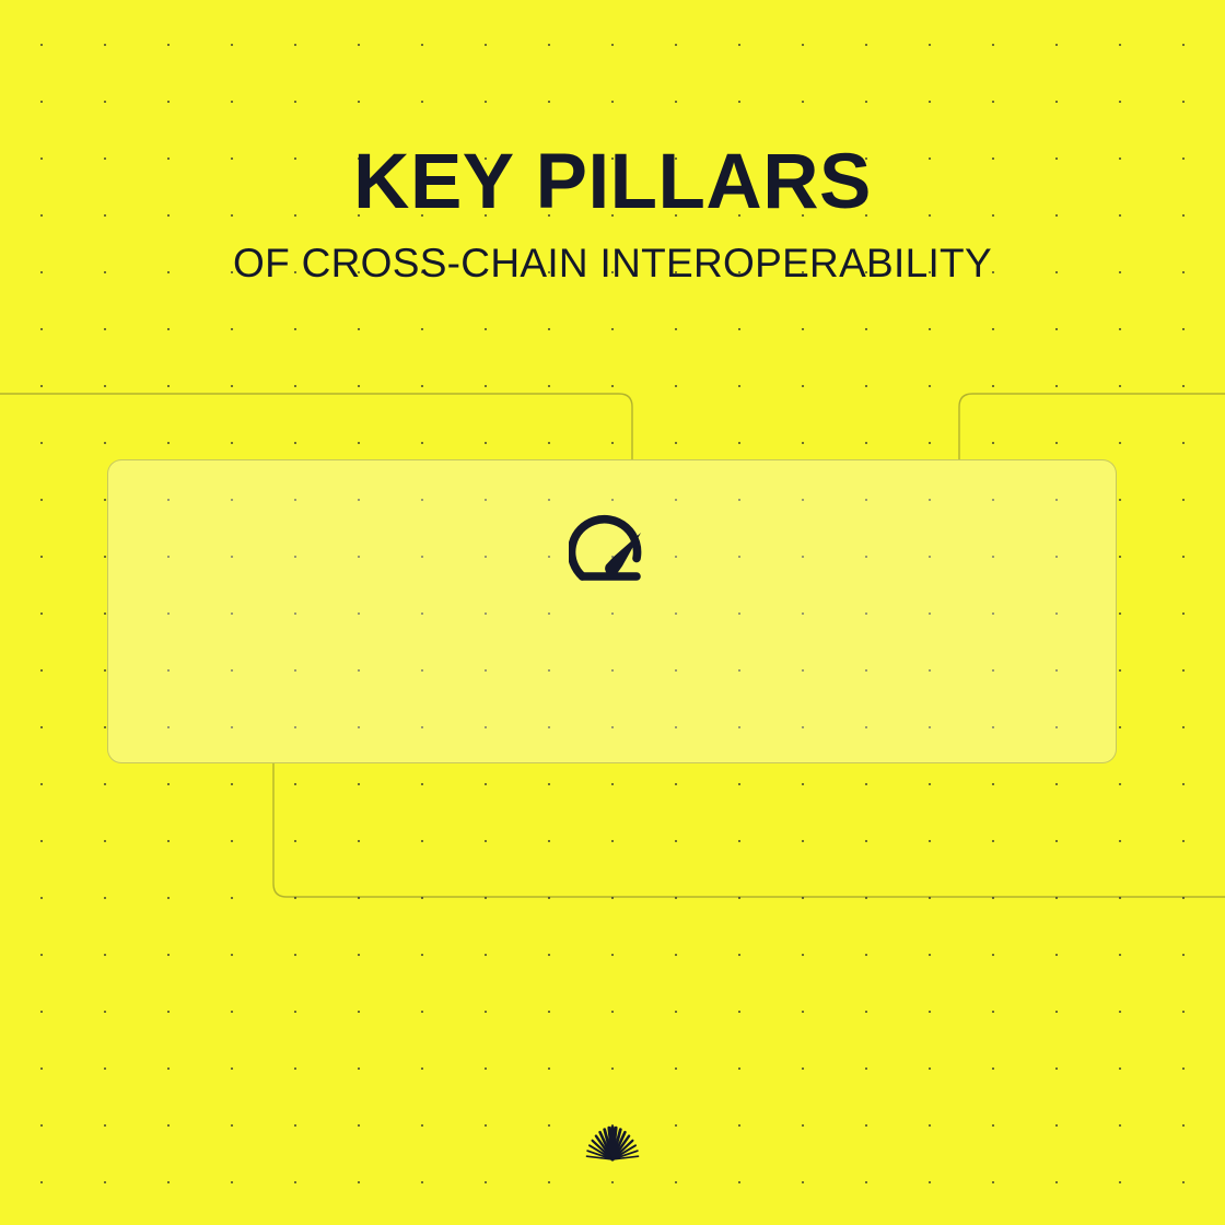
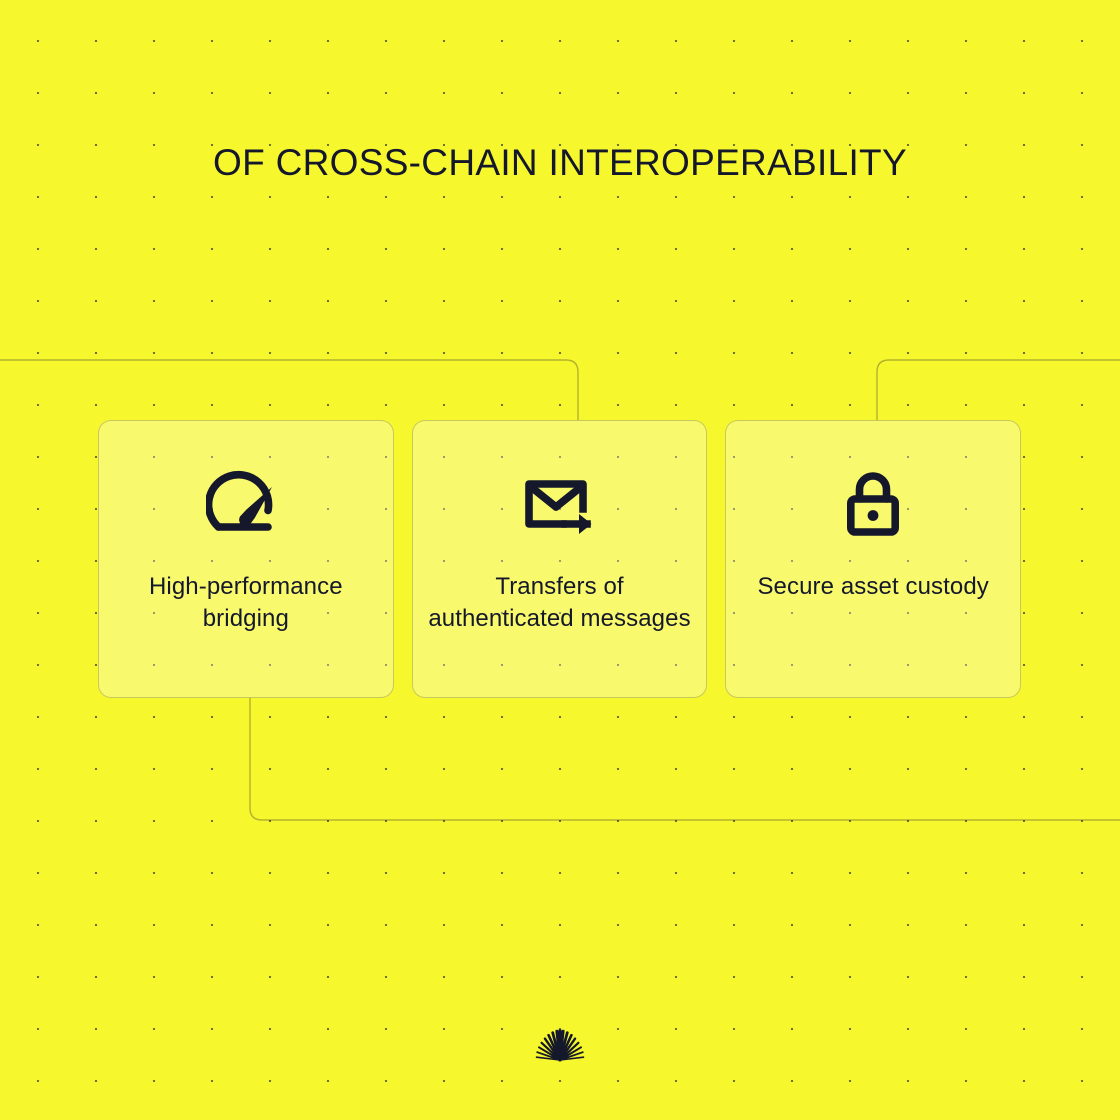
- KEY PILLARS
  OF CROSS-CHAIN INTEROPERABILITY
+ High-performance bridging
+ Transfers of authenticated messages
+ Secure asset custody
